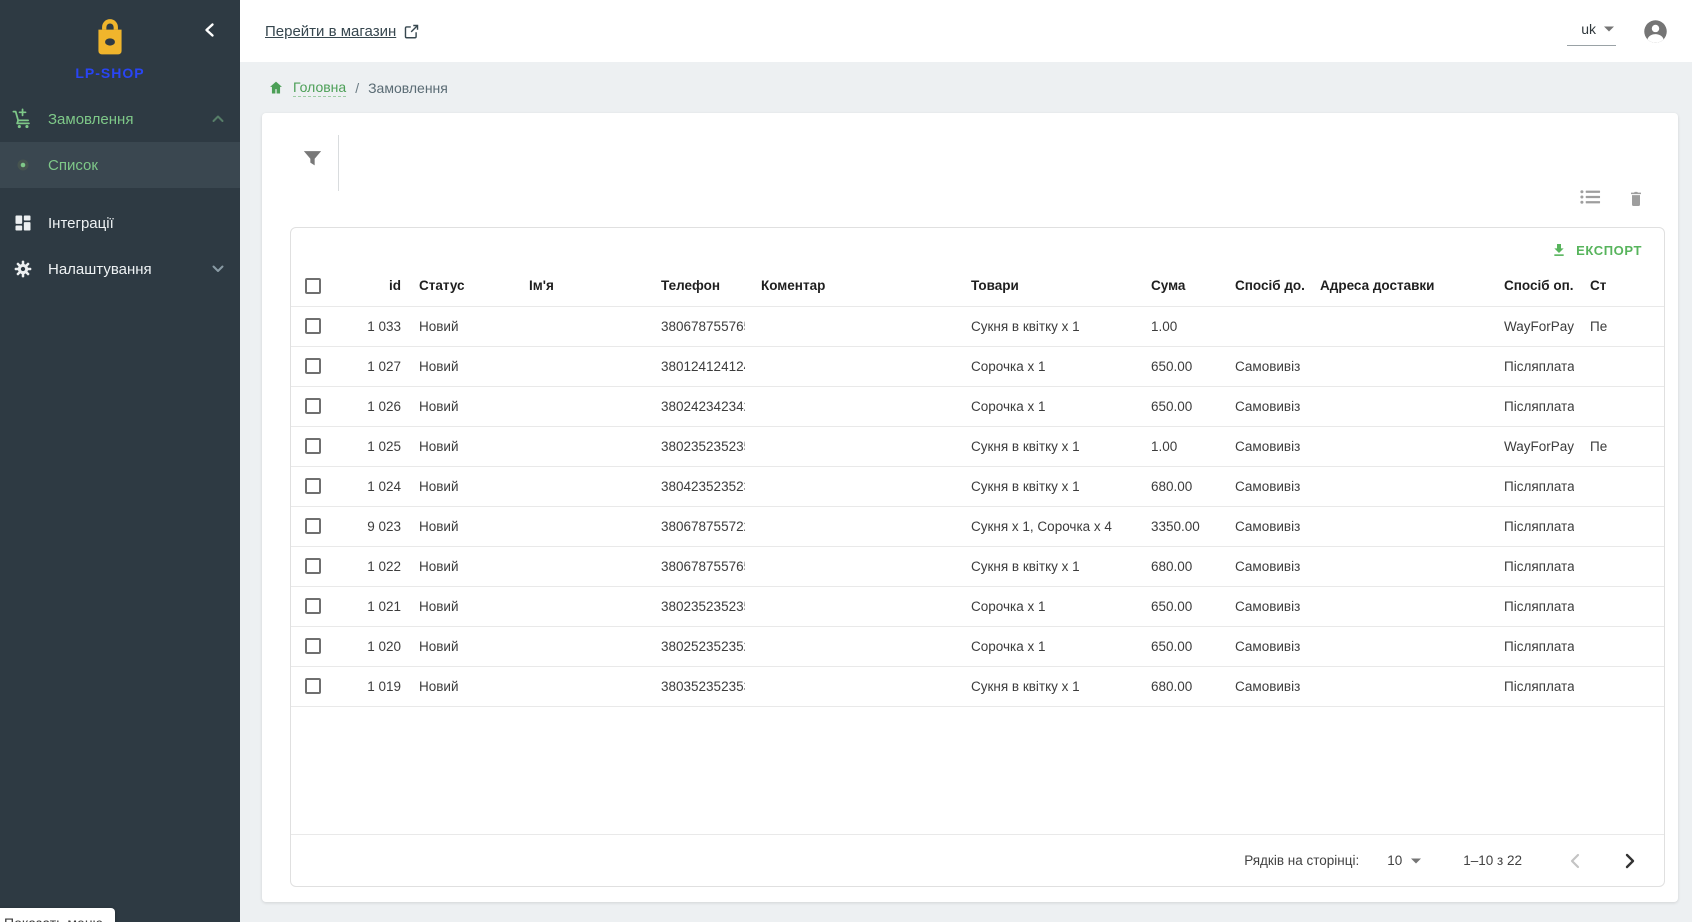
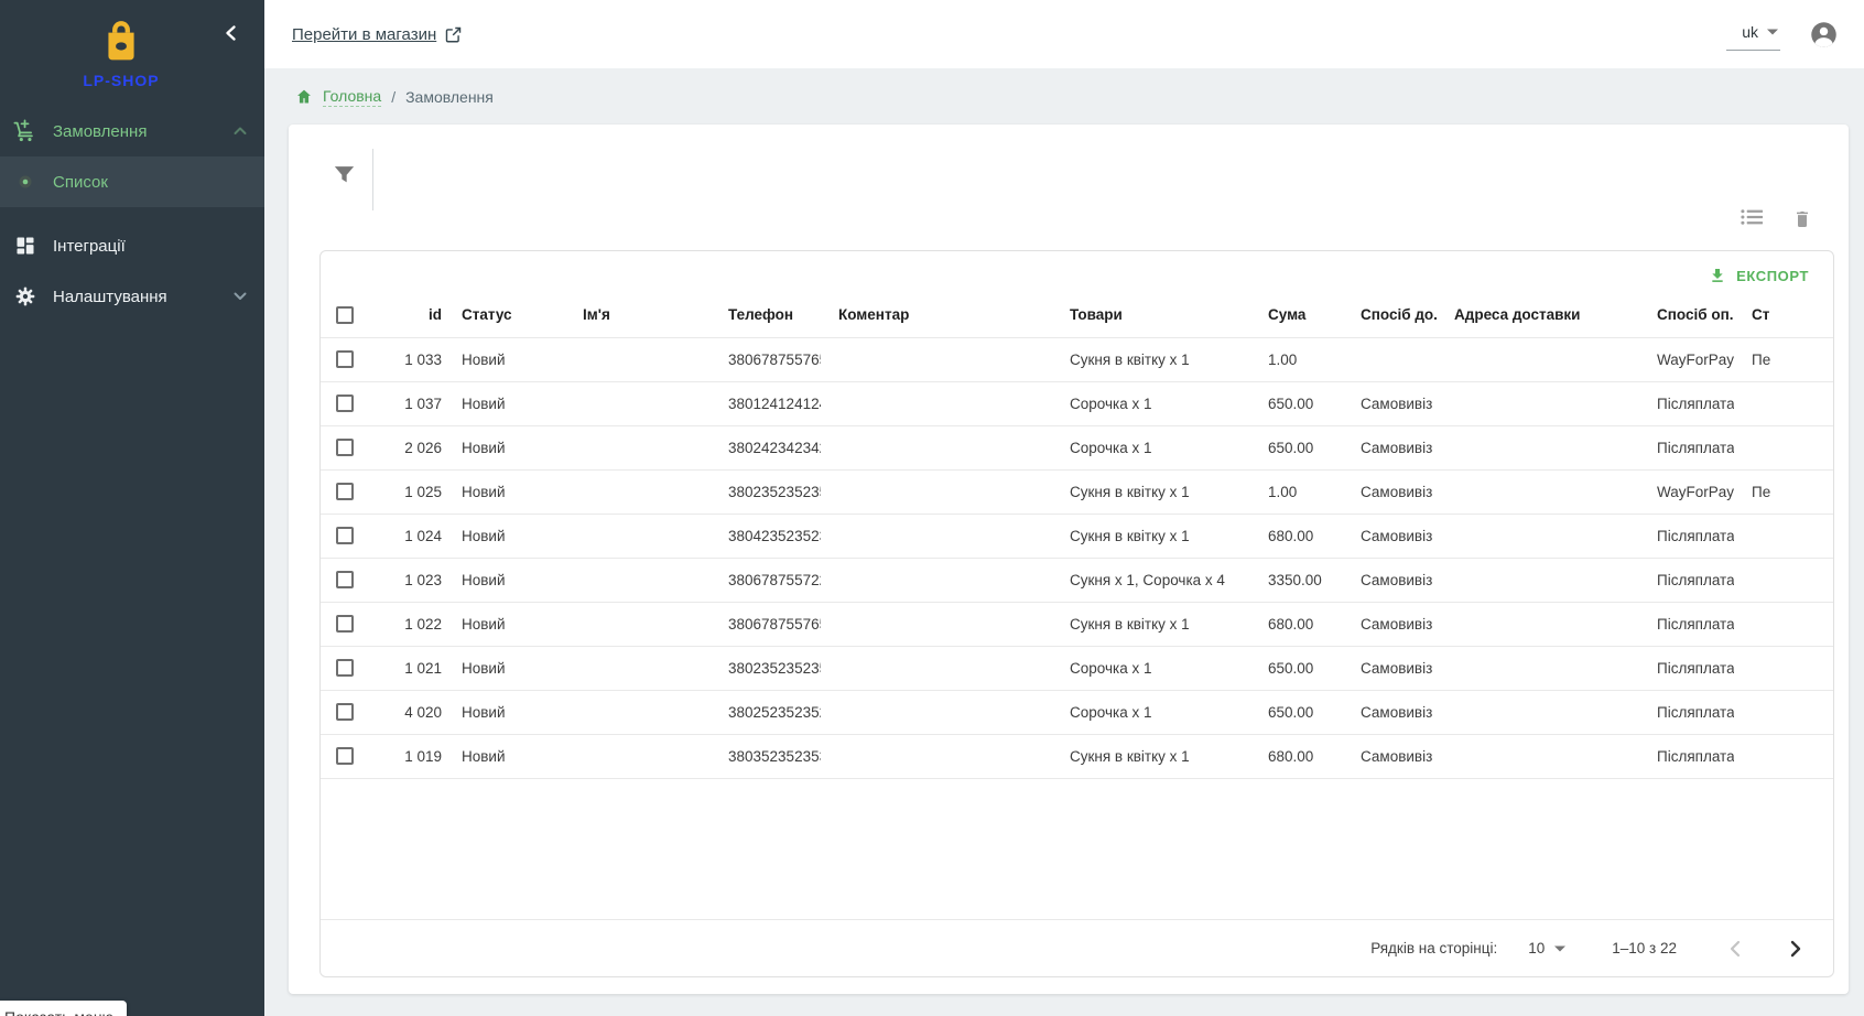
  LP-SHOP
  Замовлення
  Список
  Інтеграції
  Налаштування
  Перейти в магазин
  uk
  Головна
  /
  Замовлення
  ЕКСПОРТ
  	id	Статус	Ім'я	Телефон	Коментар	Товари	Сума	Спосіб до.	Адреса доставки	Спосіб оп.	Ст
  	1 033	Новий		38067875576		Сукня в квітку x 1	1.00			WayForPay	Пе
- 	1 027	Новий		38012412412		Сорочка x 1	650.00	Самовивіз		Післяплата
+ 	1 037	Новий		38012412412		Сорочка x 1	650.00	Самовивіз		Післяплата
- 	1 026	Новий		38024234234		Сорочка x 1	650.00	Самовивіз		Післяплата
+ 	2 026	Новий		38024234234		Сорочка x 1	650.00	Самовивіз		Післяплата
  	1 025	Новий		38023523523		Сукня в квітку x 1	1.00	Самовивіз		WayForPay	Пе
  	1 024	Новий		38042352352		Сукня в квітку x 1	680.00	Самовивіз		Післяплата
- 	9 023	Новий		38067875572		Сукня x 1, Сорочка x 4	3350.00	Самовивіз		Післяплата
+ 	1 023	Новий		38067875572		Сукня x 1, Сорочка x 4	3350.00	Самовивіз		Післяплата
  	1 022	Новий		38067875576		Сукня в квітку x 1	680.00	Самовивіз		Післяплата
  	1 021	Новий		38023523523		Сорочка x 1	650.00	Самовивіз		Післяплата
- 	1 020	Новий		38025235235		Сорочка x 1	650.00	Самовивіз		Післяплата
+ 	4 020	Новий		38025235235		Сорочка x 1	650.00	Самовивіз		Післяплата
  	1 019	Новий		38035235235		Сукня в квітку x 1	680.00	Самовивіз		Післяплата
  Рядків на сторінці:
  10
  1–10 з 22
